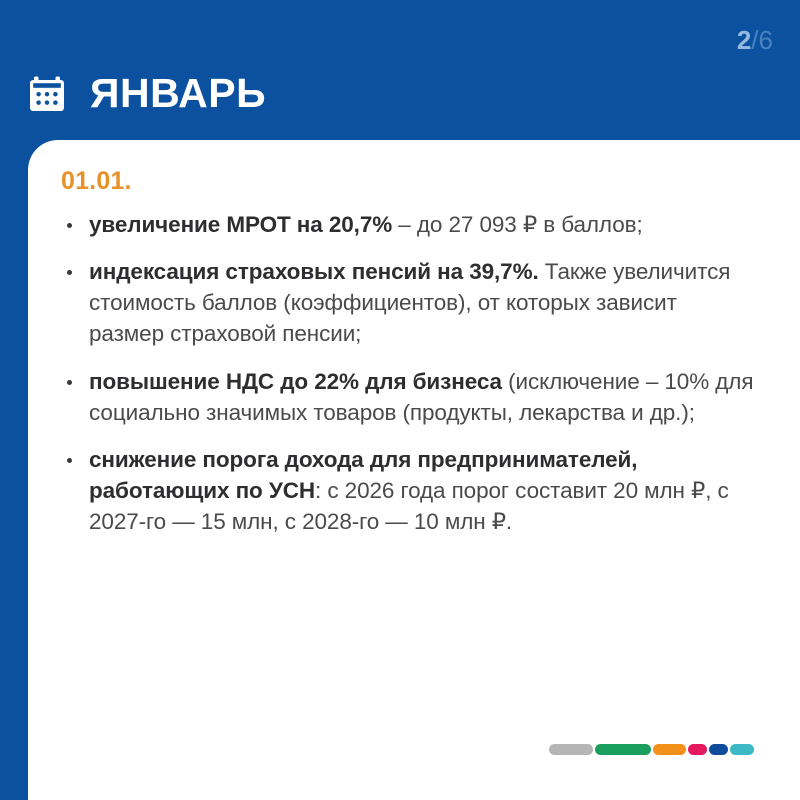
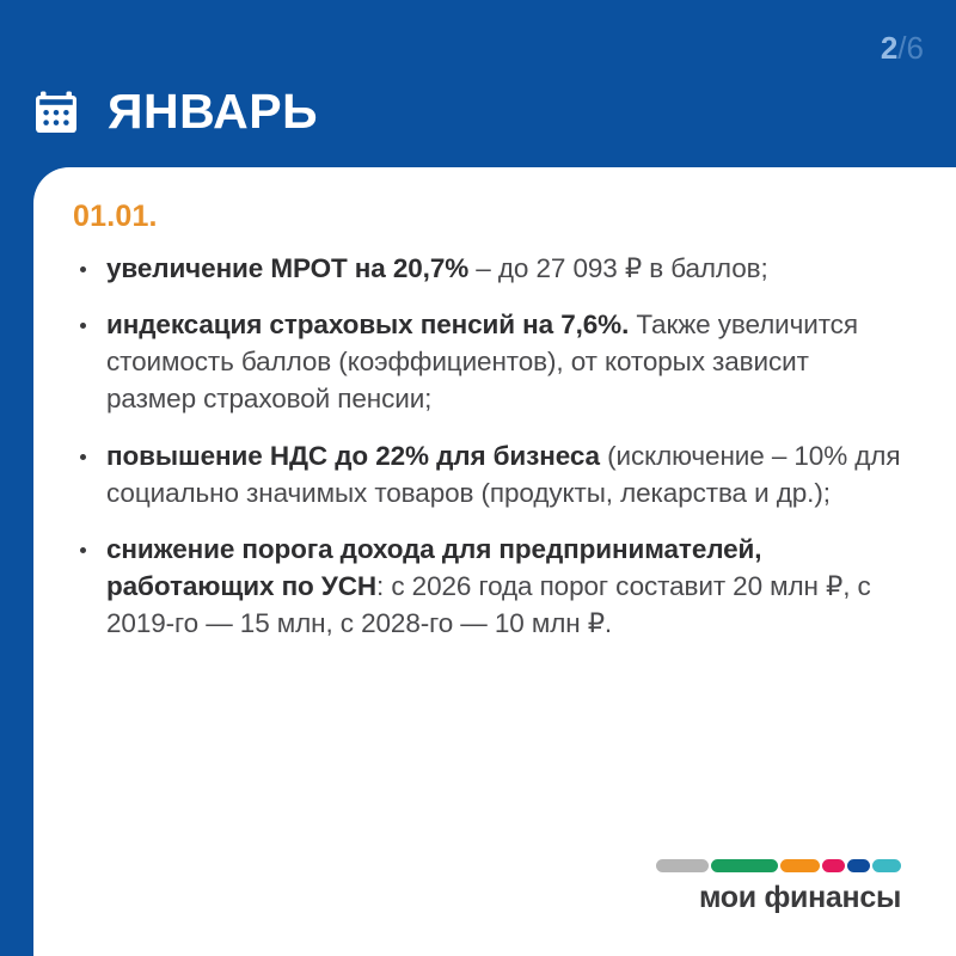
  2/6
  ЯНВАРЬ
  01.01.
  увеличение МРОТ на 20,7% – до 27 093 ₽ в баллов;
- индексация страховых пенсий на 39,7%. Также увеличится стоимость баллов (коэффициентов), от которых зависит размер страховой пенсии;
+ индексация страховых пенсий на 7,6%. Также увеличится стоимость баллов (коэффициентов), от которых зависит размер страховой пенсии;
  повышение НДС до 22% для бизнеса (исключение – 10% для социально значимых товаров (продукты, лекарства и др.);
- снижение порога дохода для предпринимателей, работающих по УСН: с 2026 года порог составит 20 млн ₽, с 2027-го — 15 млн, с 2028-го — 10 млн ₽.
+ снижение порога дохода для предпринимателей, работающих по УСН: с 2026 года порог составит 20 млн ₽, с 2019-го — 15 млн, с 2028-го — 10 млн ₽.
+ мои финансы
